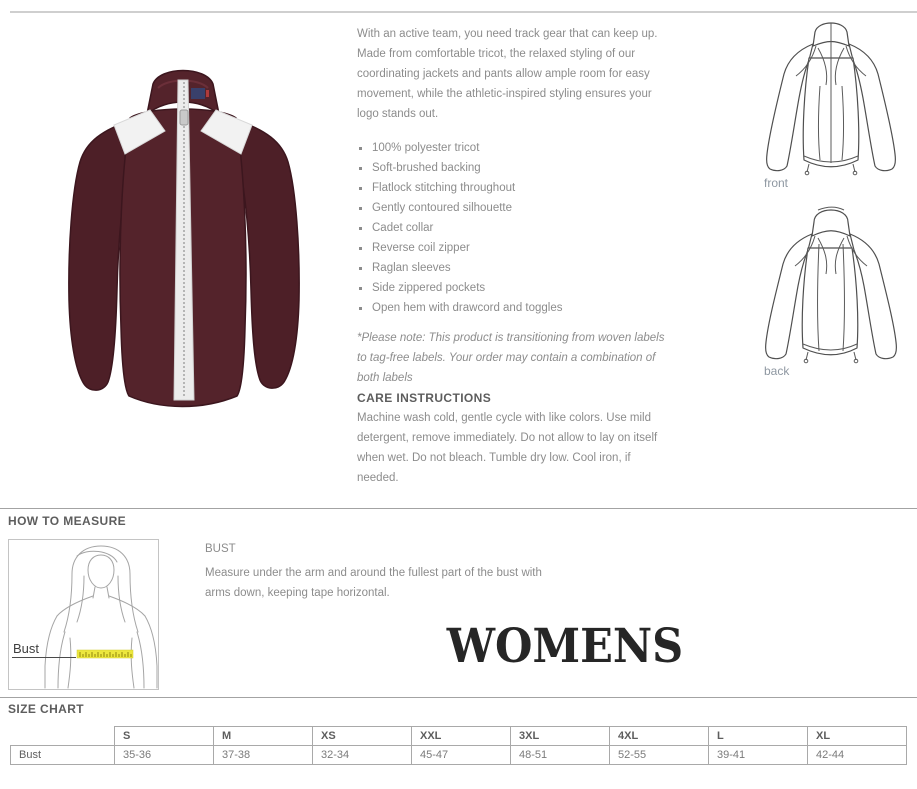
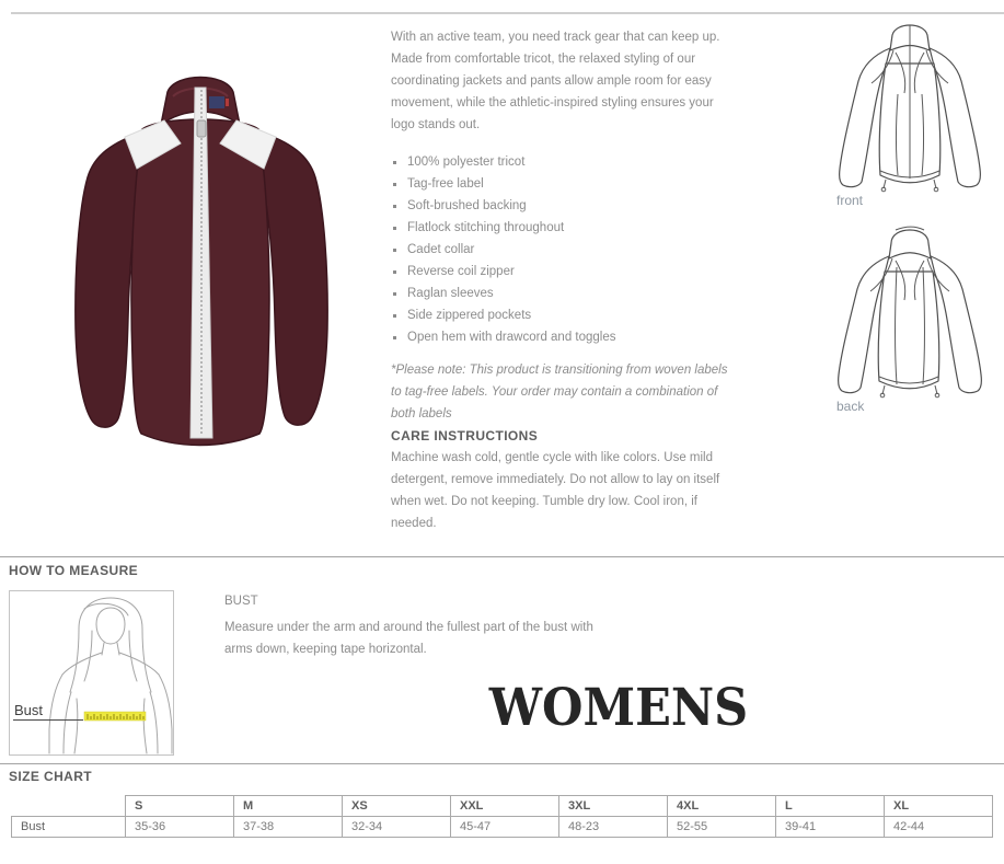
  With an active team, you need track gear that can keep up. Made from comfortable tricot, the relaxed styling of our coordinating jackets and pants allow ample room for easy movement, while the athletic-inspired styling ensures your logo stands out.
  100% polyester tricot
+ Tag-free label
  Soft-brushed backing
  Flatlock stitching throughout
- Gently contoured silhouette
  Cadet collar
  Reverse coil zipper
  Raglan sleeves
  Side zippered pockets
  Open hem with drawcord and toggles
  *Please note: This product is transitioning from woven labels to tag-free labels. Your order may contain a combination of both labels
  CARE INSTRUCTIONS
- Machine wash cold, gentle cycle with like colors. Use mild detergent, remove immediately. Do not allow to lay on itself when wet. Do not bleach. Tumble dry low. Cool iron, if needed.
+ Machine wash cold, gentle cycle with like colors. Use mild detergent, remove immediately. Do not allow to lay on itself when wet. Do not keeping. Tumble dry low. Cool iron, if needed.
  front
  back
  HOW TO MEASURE
  Bust
  BUST
  Measure under the arm and around the fullest part of the bust with arms down, keeping tape horizontal.
  WOMENS
  SIZE CHART
  	S	M	XS	XXL	3XL	4XL	L	XL
- Bust	35-36	37-38	32-34	45-47	48-51	52-55	39-41	42-44
+ Bust	35-36	37-38	32-34	45-47	48-23	52-55	39-41	42-44
